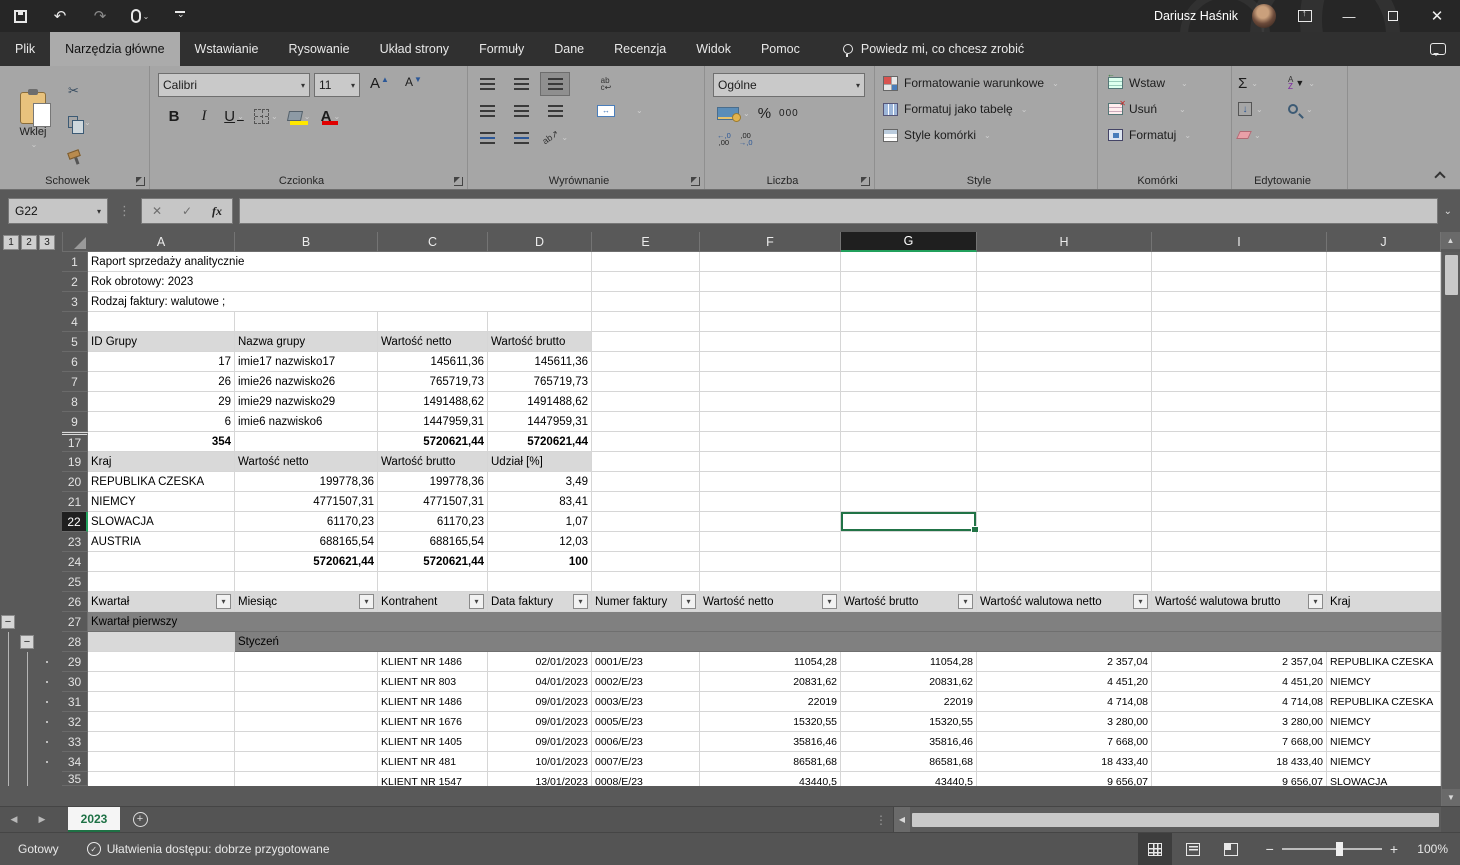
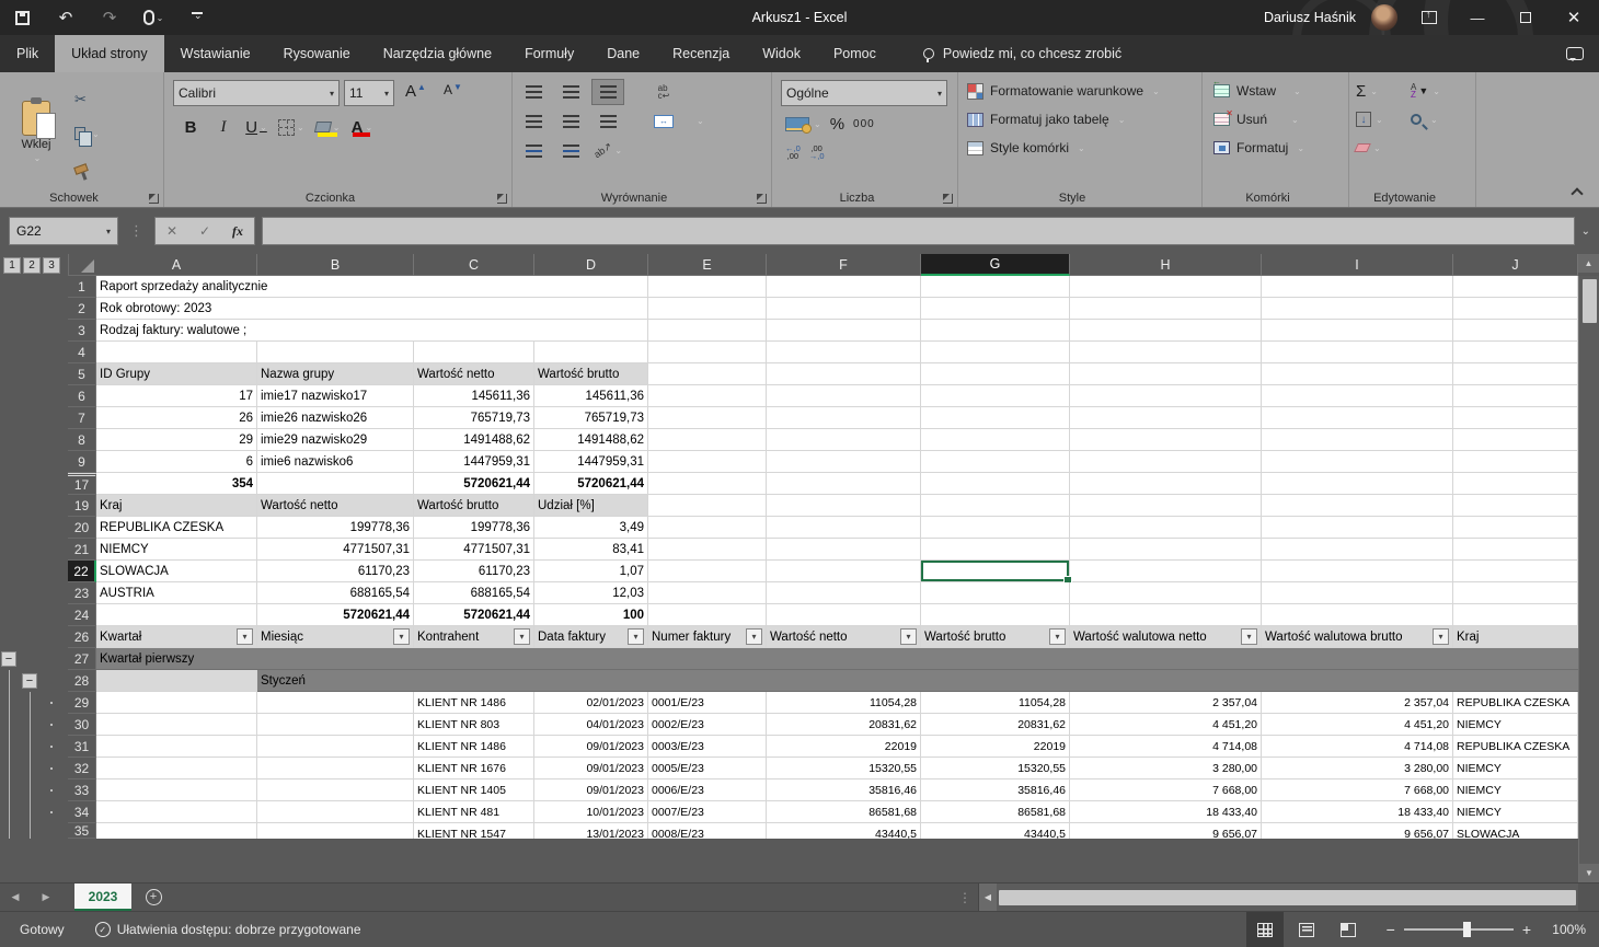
+ Arkusz1 - Excel
  ↶
  ↷
  ⌄
  Dariusz Haśnik
  —
  ✕
  Plik
- Narzędzia główne
+ Układ strony
  Wstawianie
  Rysowanie
- Układ strony
+ Narzędzia główne
  Formuły
  Dane
  Recenzja
  Widok
  Pomoc
  Powiedz mi, co chcesz zrobić
  Wklej
  ⌄
  ✂
  ⌄
  Schowek
  Calibri
  ▾
  11
  ▾
  A
  ▲
  A
  ▼
  B
  I
  U
  ⌄
  ⌄
  ⌄
  A
  ⌄
  Czcionka
  ab
  c↩
  ↔
  ⌄
  ⌄
  Wyrównanie
  Ogólne
  ▾
  ⌄
  %
  000
  ←,0
  ,00
  ,00
  →,0
  Liczba
  Formatowanie warunkowe
  ⌄
  Formatuj jako tabelę
  ⌄
  Style komórki
  ⌄
  Style
  Wstaw
  ⌄
  Usuń
  ⌄
  Formatuj
  ⌄
  Komórki
  Σ
  ⌄
  A
  Z
  ▼
  ⌄
  ↓
  ⌄
  ⌄
  ⌄
  Edytowanie
  G22
  ▾
  ⋮
  ✕
  ✓
  fx
  ⌄
  1
  2
  3
  A
  B
  C
  D
  E
  F
  G
  H
  I
  J
  ▲
  1
  Raport sprzedaży analitycznie
  2
  Rok obrotowy: 2023
  3
  Rodzaj faktury: walutowe ;
  4
  5
  ID Grupy
  Nazwa grupy
  Wartość netto
  Wartość brutto
  6
  17
  imie17 nazwisko17
  145611,36
  145611,36
  7
  26
  imie26 nazwisko26
  765719,73
  765719,73
  8
  29
  imie29 nazwisko29
  1491488,62
  1491488,62
  9
  6
  imie6 nazwisko6
  1447959,31
  1447959,31
  17
  354
  5720621,44
  5720621,44
  19
  Kraj
  Wartość netto
  Wartość brutto
  Udział [%]
  20
  REPUBLIKA CZESKA
  199778,36
  199778,36
  3,49
  21
  NIEMCY
  4771507,31
  4771507,31
  83,41
  22
  SLOWACJA
  61170,23
  61170,23
  1,07
  23
  AUSTRIA
  688165,54
  688165,54
  12,03
  24
  5720621,44
  5720621,44
  100
- 25
  26
  Kwartał
  ▾
  Miesiąc
  ▾
  Kontrahent
  ▾
  Data faktury
  ▾
  Numer faktury
  ▾
  Wartość netto
  ▾
  Wartość brutto
  ▾
  Wartość walutowa netto
  ▾
  Wartość walutowa brutto
  ▾
  Kraj
  −
  27
  Kwartał pierwszy
  −
  28
  Styczeń
  29
  KLIENT NR 1486
  02/01/2023
  0001/E/23
  11054,28
  11054,28
  2 357,04
  2 357,04
  REPUBLIKA CZESKA
  30
  KLIENT NR 803
  04/01/2023
  0002/E/23
  20831,62
  20831,62
  4 451,20
  4 451,20
  NIEMCY
  31
  KLIENT NR 1486
  09/01/2023
  0003/E/23
  22019
  22019
  4 714,08
  4 714,08
  REPUBLIKA CZESKA
  32
  KLIENT NR 1676
  09/01/2023
  0005/E/23
  15320,55
  15320,55
  3 280,00
  3 280,00
  NIEMCY
  33
  KLIENT NR 1405
  09/01/2023
  0006/E/23
  35816,46
  35816,46
  7 668,00
  7 668,00
  NIEMCY
  34
  KLIENT NR 481
  10/01/2023
  0007/E/23
  86581,68
  86581,68
  18 433,40
  18 433,40
  NIEMCY
  35
  KLIENT NR 1547
  13/01/2023
  0008/E/23
  43440,5
  43440,5
  9 656,07
  9 656,07
  SLOWACJA
  ▼
  ◀
  ▶
  2023
  +
  ⋮
  ◀
  Gotowy
  ✓
  Ułatwienia dostępu: dobrze przygotowane
  −
  +
  100%
